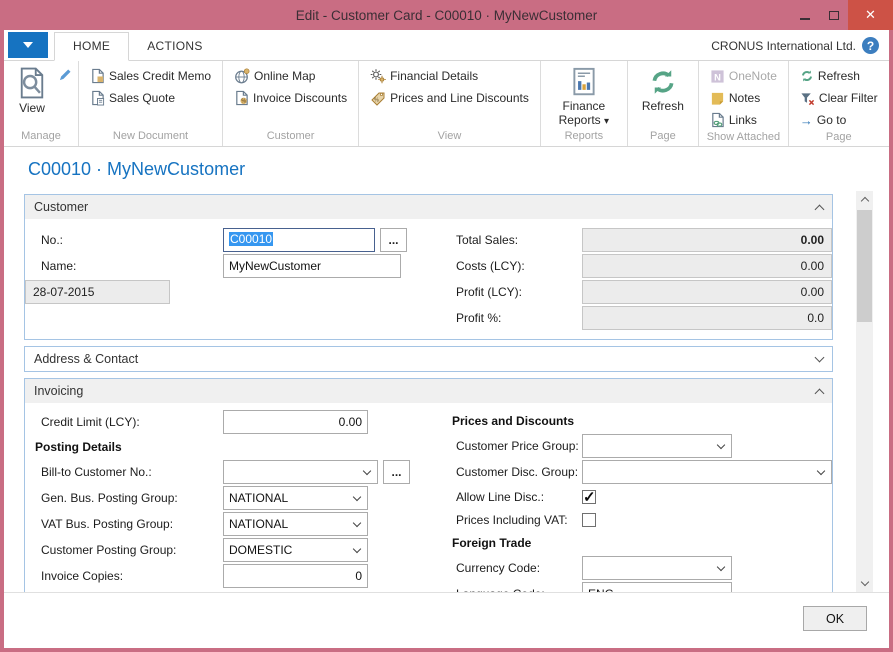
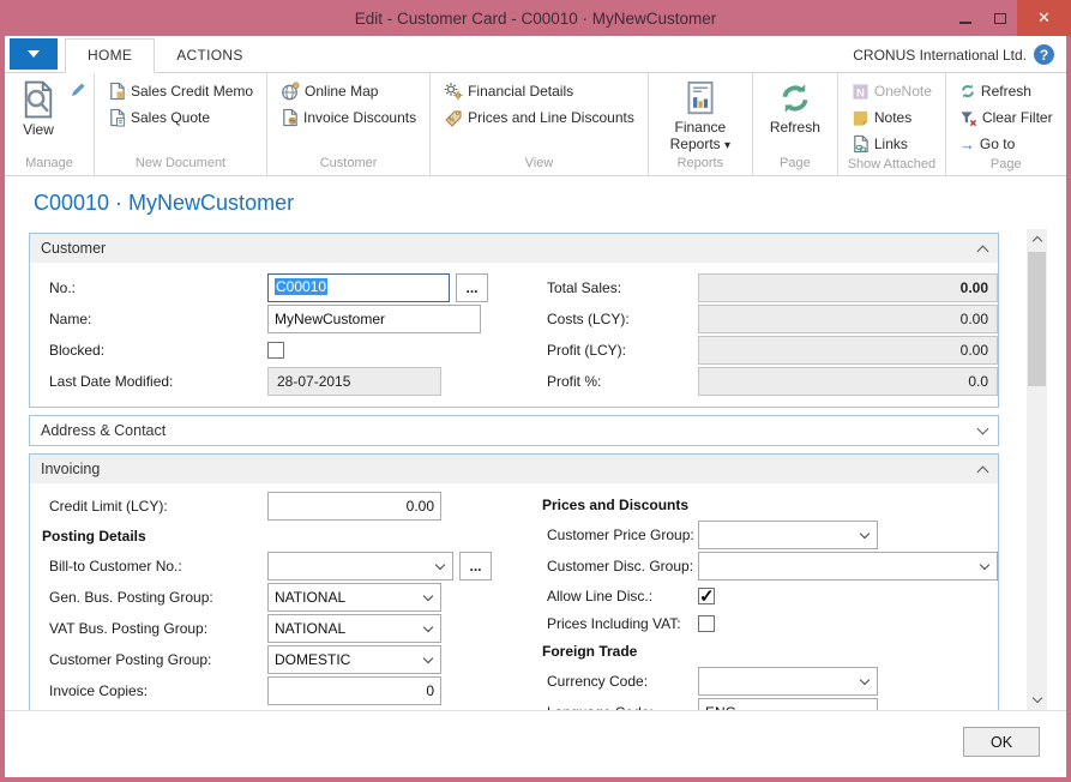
  Edit - Customer Card - C00010 · MyNewCustomer
  ✕
  HOME
  ACTIONS
  CRONUS International Ltd.
  ?
  View
  Manage
  Sales Credit Memo
  Sales Quote
  New Document
  Online Map
  Invoice Discounts
  Customer
  Financial Details
  Prices and Line Discounts
  View
  Finance Reports ▾
  Reports
  Refresh
  Page
  N
  OneNote
  Notes
  Links
  Show Attached
  Refresh
  Clear Filter
  Go to
  Page
  C00010 · MyNewCustomer
  Customer
  No.:
  C00010
  ...
  Name:
  MyNewCustomer
+ Blocked:
+ Last Date Modified:
  28-07-2015
  Total Sales:
  0.00
  Costs (LCY):
  0.00
  Profit (LCY):
  0.00
  Profit %:
  0.0
  Address & Contact
  Invoicing
  Credit Limit (LCY):
  0.00
  Posting Details
  Bill-to Customer No.:
  ...
  Gen. Bus. Posting Group:
  NATIONAL
  VAT Bus. Posting Group:
  NATIONAL
  Customer Posting Group:
  DOMESTIC
  Invoice Copies:
  0
  Prices and Discounts
  Customer Price Group:
  Customer Disc. Group:
  Allow Line Disc.:
  Prices Including VAT:
  Foreign Trade
  Currency Code:
  OK
